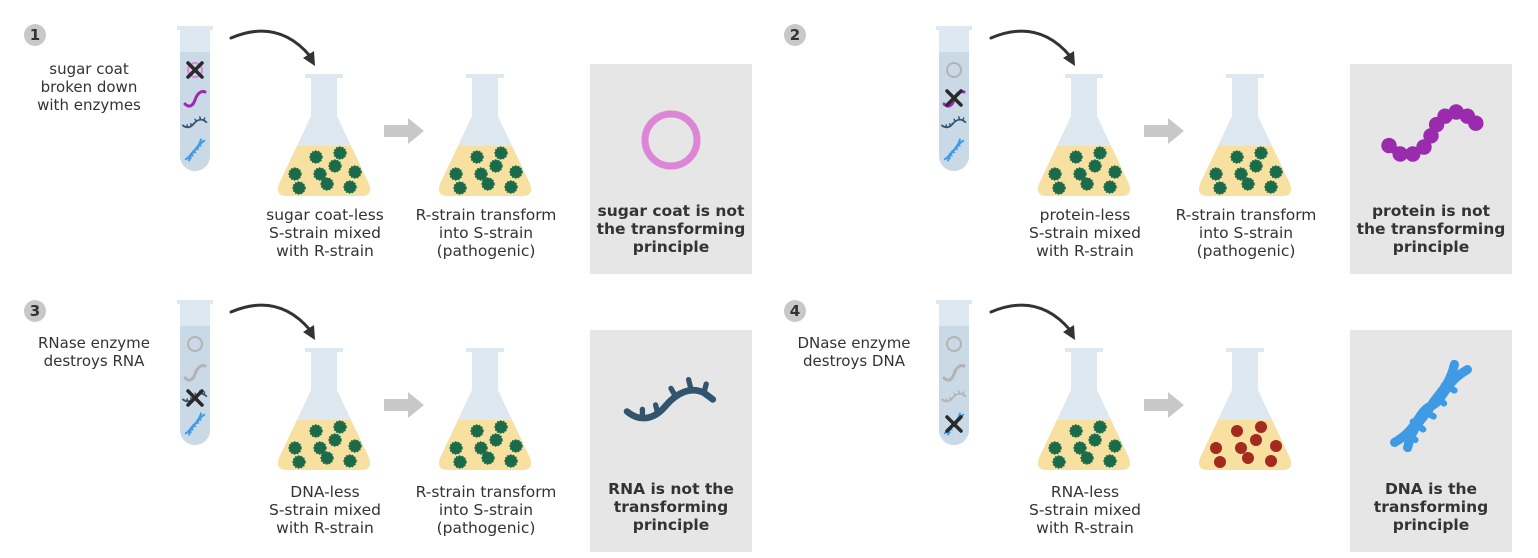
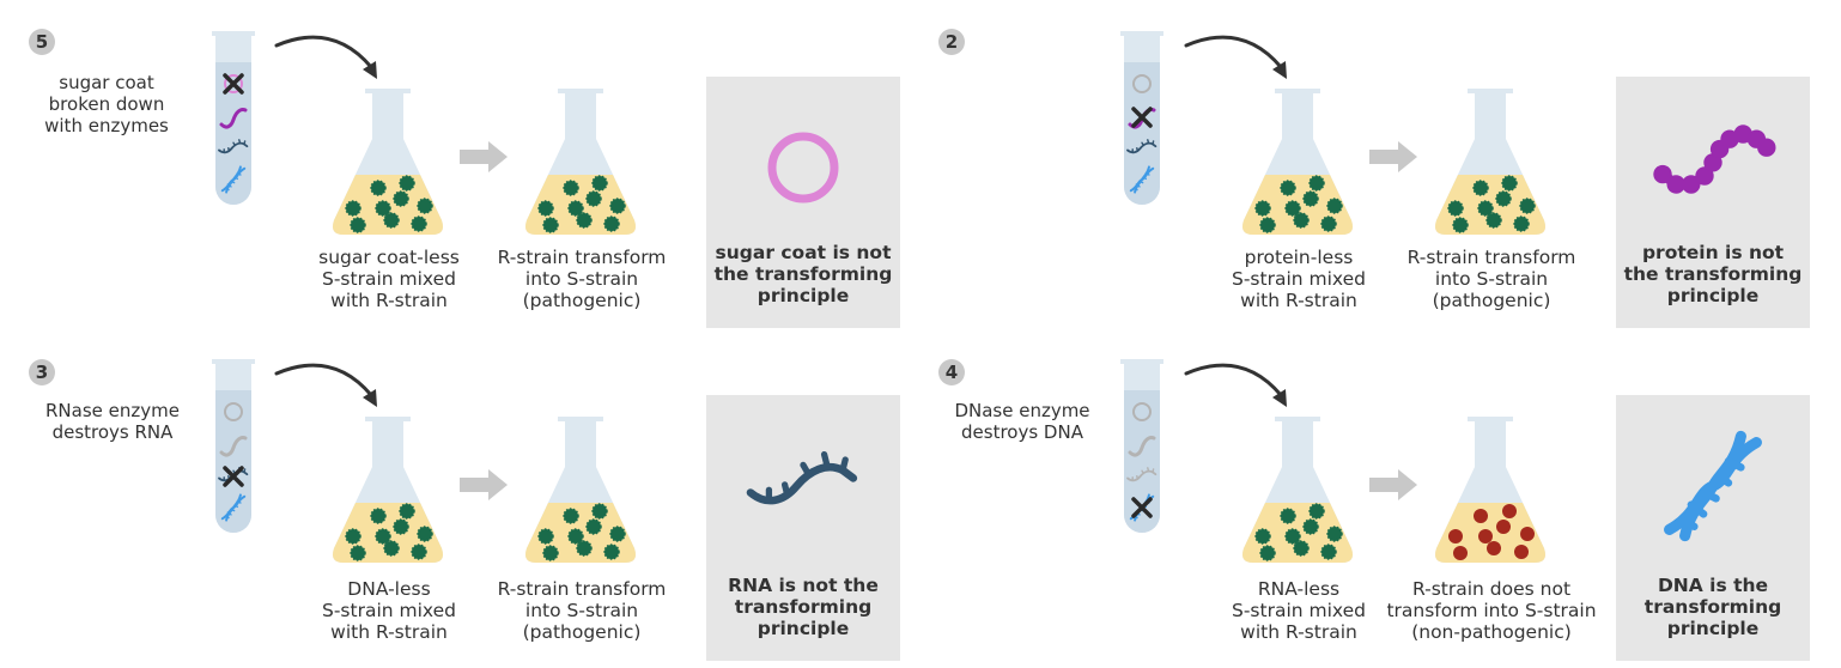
- 1
+ 5
  sugar coat
  broken down
  with enzymes
  sugar coat-less
  S-strain mixed
  with R-strain
  R-strain transform
  into S-strain
  (pathogenic)
  sugar coat is not
  the transforming
  principle
  2
  protein-less
  S-strain mixed
  with R-strain
  R-strain transform
  into S-strain
  (pathogenic)
  protein is not
  the transforming
  principle
  3
  RNase enzyme
  destroys RNA
  DNA-less
  S-strain mixed
  with R-strain
  R-strain transform
  into S-strain
  (pathogenic)
  RNA is not the
  transforming
  principle
  4
  DNase enzyme
  destroys DNA
  RNA-less
  S-strain mixed
  with R-strain
+ R-strain does not
+ transform into S-strain
+ (non-pathogenic)
  DNA is the
  transforming
  principle
